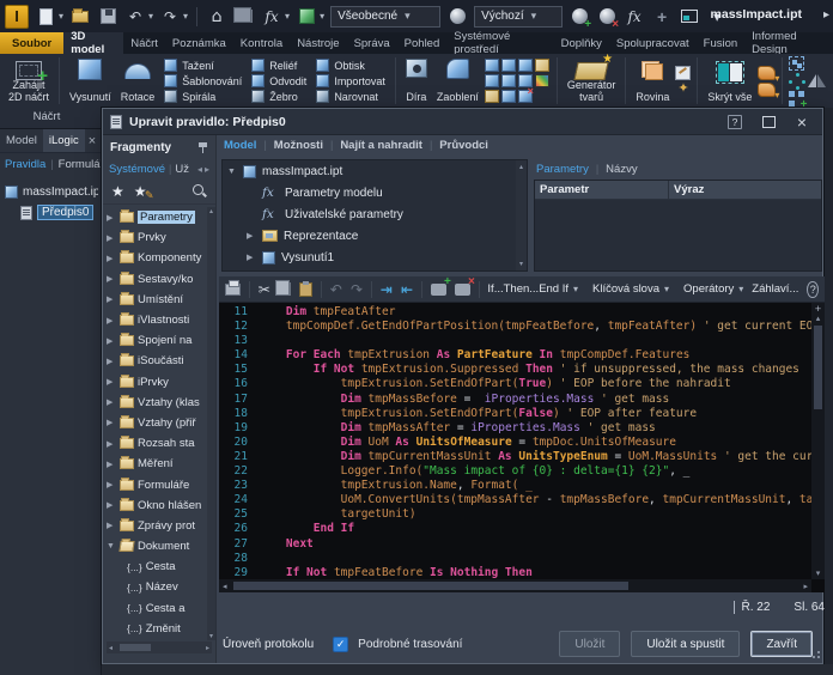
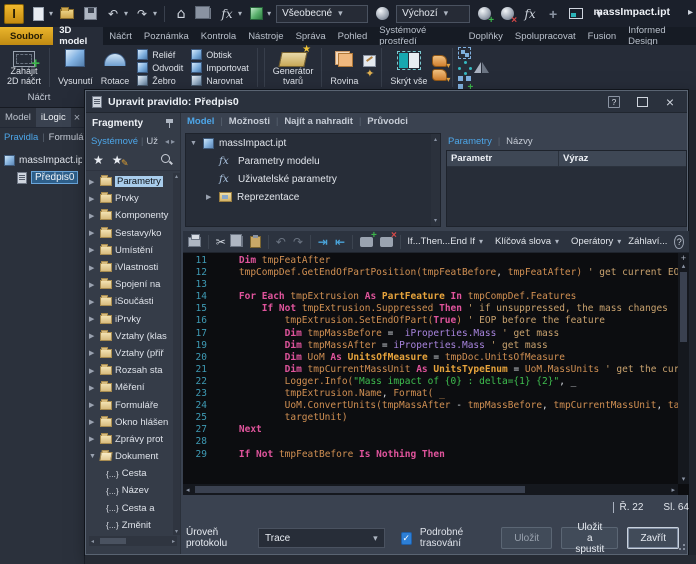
  f
  x
  Všeobecné
  Výchozí
  f
  x
  massImpact.ipt
  Soubor
  3D model
  Náčrt
  Poznámka
  Kontrola
  Nástroje
  Správa
  Pohled
  Systémové prostředí
  Doplňky
  Spolupracovat
  Fusion
  Informed Design
  Zahájit
  2D náčrt
  Vysunutí
  Rotace
- Tažení
- Šablonování
- Spirála
  Reliéf
  Odvodit
  Žebro
  Obtisk
  Importovat
  Narovnat
- Díra
- Zaoblení
  Generátor
  tvarů
  Rovina
  Skrýt vše
  Náčrt
  Model
  iLogic
  Pravidla
  Formulá
  massImpact.ip
  Předpis0
  Upravit pravidlo: Předpis0
  Fragmenty
  Systémové
  Už
  Parametry
  Prvky
  Komponenty
  Sestavy/ko
  Umístění
  iVlastnosti
  Spojení na
  iSoučásti
  iPrvky
  Vztahy (klas
  Vztahy (přiř
  Rozsah sta
  Měření
  Formuláře
  Okno hlášen
  Zprávy prot
  Dokument
  Cesta
  Název
  Cesta a
  Změnit
  Model
  Možnosti
  Najít a nahradit
  Průvodci
  massImpact.ipt
  Parametry modelu
  Uživatelské parametry
  Reprezentace
- Vysunutí1
  Parametry
  Názvy
  Parametr
  Výraz
  If...Then...End If
  Klíčová slova
  Operátory
  Záhlaví...
  11 Dim tmpFeatAfter
  12 tmpCompDef.GetEndOfPartPosition(tmpFeatBefore, tmpFeatAfter) ' get current EO
  13
  14 For Each tmpExtrusion As PartFeature In tmpCompDef.Features
  15 If Not tmpExtrusion.Suppressed Then ' if unsuppressed, the mass changes
- 16 tmpExtrusion.SetEndOfPart(True) ' EOP before the nahradit
+ 16 tmpExtrusion.SetEndOfPart(True) ' EOP before the feature
  17 Dim tmpMassBefore = iProperties.Mass ' get mass
- 18 tmpExtrusion.SetEndOfPart(False) ' EOP after feature
  19 Dim tmpMassAfter = iProperties.Mass ' get mass
  20 Dim UoM As UnitsOfMeasure = tmpDoc.UnitsOfMeasure
  21 Dim tmpCurrentMassUnit As UnitsTypeEnum = UoM.MassUnits ' get the cur
  22 Logger.Info("Mass impact of {0} : delta={1} {2}", _
  23 tmpExtrusion.Name, Format( _
  24 UoM.ConvertUnits(tmpMassAfter - tmpMassBefore, tmpCurrentMassUnit, ta
  25 targetUnit)
- 26 End If
  27 Next
  28
  29 If Not tmpFeatBefore Is Nothing Then
  +
  Ř. 22
  Sl. 64
  Úroveň protokolu
+ Trace
  Podrobné trasování
  Uložit
  Uložit a spustit
  Zavřít
